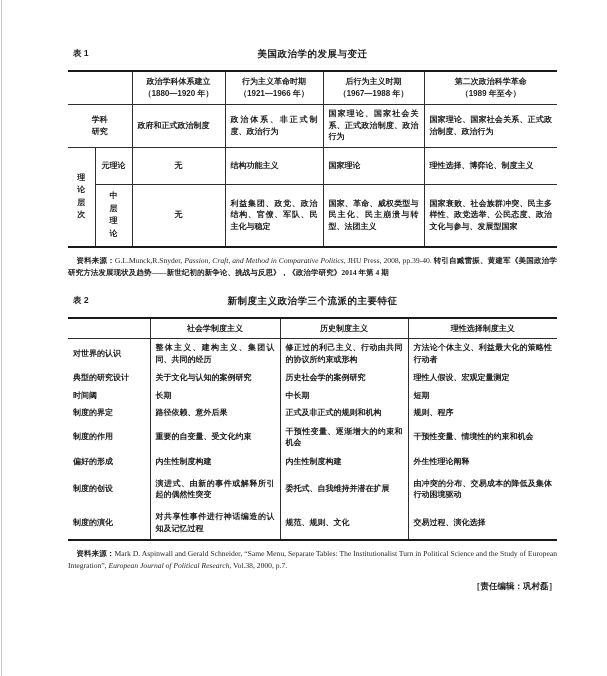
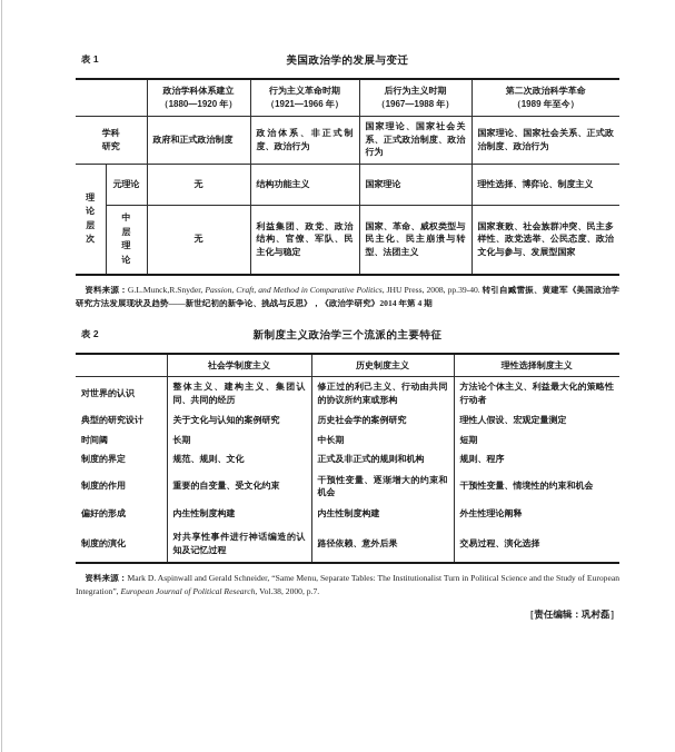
  表 1
  美国政治学的发展与变迁
  	政治学科体系建立 （1880—1920 年）	行为主义革命时期 （1921—1966 年）	后行为主义时期 （1967—1988 年）	第二次政治科学革命 （1989 年至今）
  学科 研究	政府和正式政治制度	政治体系、非正式制度、政治行为	国家理论、国家社会关系、正式政治制度、政治行为	国家理论、国家社会关系、正式政治制度、政治行为
  理论层次	元理论	无	结构功能主义	国家理论	理性选择、博弈论、制度主义
  中层理论	无	利益集团、政党、政治结构、官僚、军队、民主化与稳定	国家、革命、威权类型与民主化、民主崩溃与转型、法团主义	国家衰败、社会族群冲突、民主多样性、政党选举、公民态度、政治文化与参与、发展型国家
  资料来源：G.L.Munck,R.Snyder, Passion, Craft, and Method in Comparative Politics, JHU Press, 2008, pp.39-40. 转引自臧雷振、黄建军《美国政治学研究方法发展现状及趋势——新世纪初的新争论、挑战与反思》，《政治学研究》2014 年第 4 期
  表 2
  新制度主义政治学三个流派的主要特征
  	社会学制度主义	历史制度主义	理性选择制度主义
  对世界的认识	整体主义、建构主义、集团认同、共同的经历	修正过的利己主义、行动由共同的协议所约束或形构	方法论个体主义、利益最大化的策略性行动者
  典型的研究设计	关于文化与认知的案例研究	历史社会学的案例研究	理性人假设、宏观定量测定
  时间阈	长期	中长期	短期
- 制度的界定	路径依赖、意外后果	正式及非正式的规则和机构	规则、程序
+ 制度的界定	规范、规则、文化	正式及非正式的规则和机构	规则、程序
  制度的作用	重要的自变量、受文化约束	干预性变量、逐渐增大的约束和机会	干预性变量、情境性的约束和机会
  偏好的形成	内生性制度构建	内生性制度构建	外生性理论阐释
- 制度的创设	演进式、由新的事件或解释所引起的偶然性突变	委托式、自我维持并潜在扩展	由冲突的分布、交易成本的降低及集体行动困境驱动
- 制度的演化	对共享性事件进行神话编造的认知及记忆过程	规范、规则、文化	交易过程、演化选择
+ 制度的演化	对共享性事件进行神话编造的认知及记忆过程	路径依赖、意外后果	交易过程、演化选择
  资料来源：Mark D. Aspinwall and Gerald Schneider, “Same Menu, Separate Tables: The Institutionalist Turn in Political Science and the Study of European Integration”, European Journal of Political Research, Vol.38, 2000, p.7.
  ［责任编辑：巩村磊］
